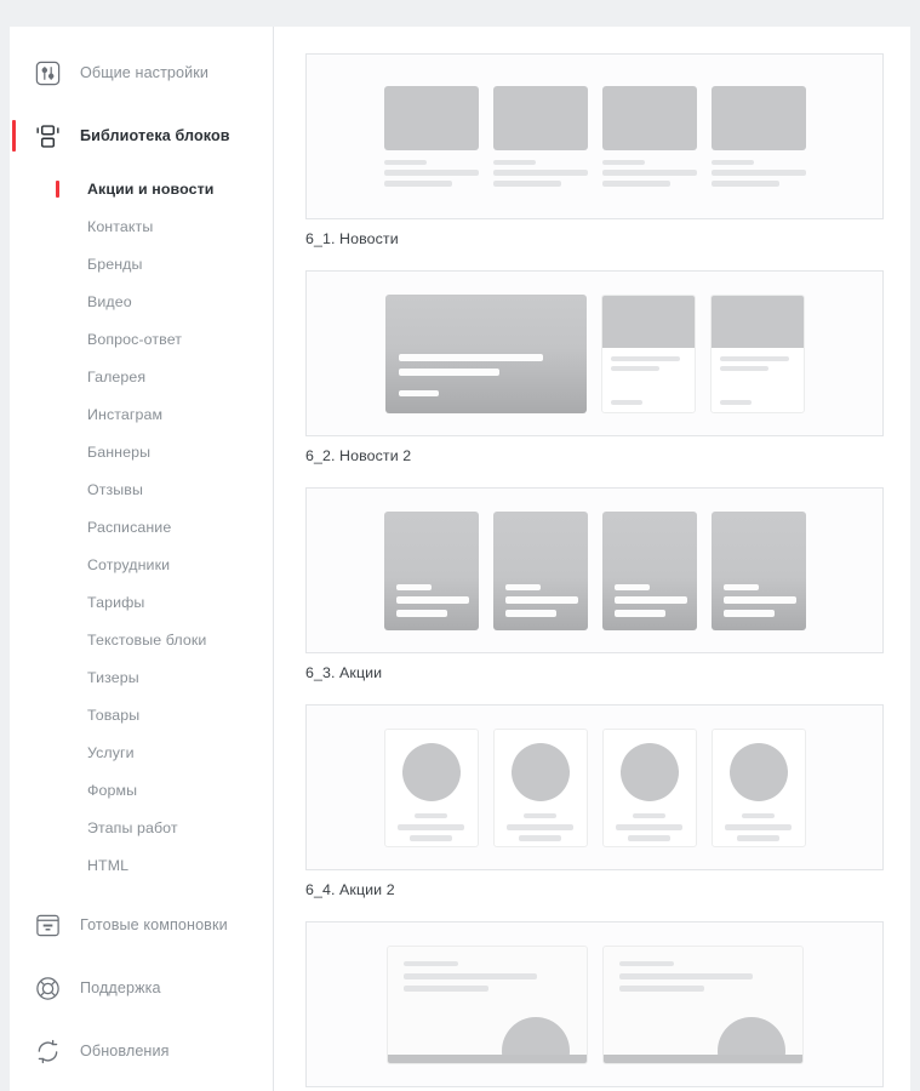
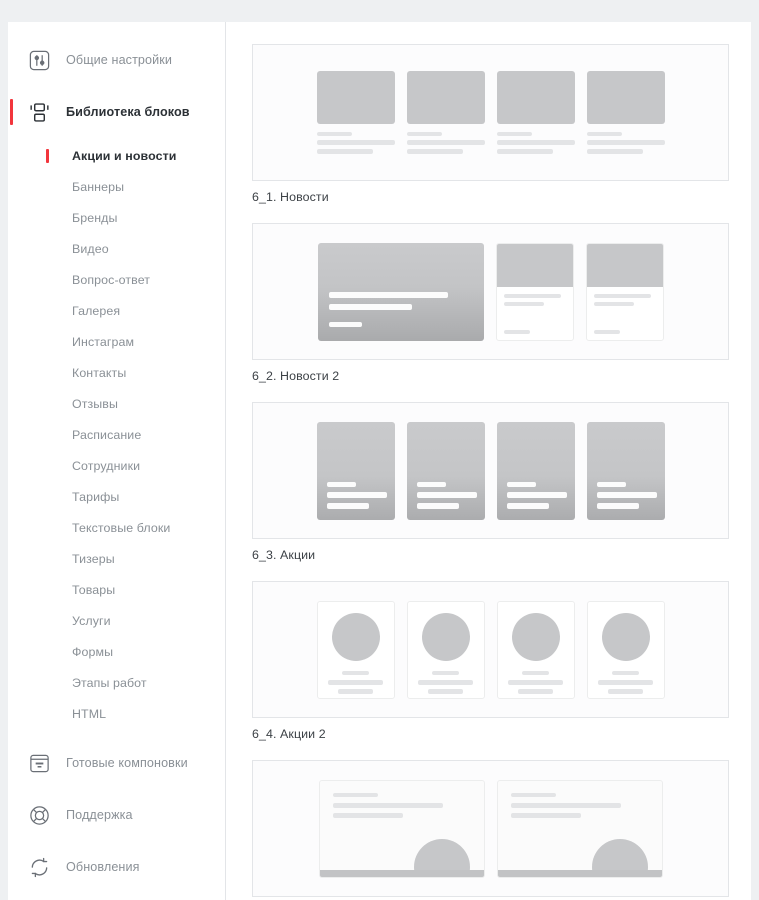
  Общие настройки
  Библиотека блоков
  Акции и новости
- Контакты
+ Баннеры
  Бренды
  Видео
  Вопрос-ответ
  Галерея
  Инстаграм
- Баннеры
+ Контакты
  Отзывы
  Расписание
  Сотрудники
  Тарифы
  Текстовые блоки
  Тизеры
  Товары
  Услуги
  Формы
  Этапы работ
  HTML
  Готовые компоновки
  Поддержка
  Обновления
  6_1. Новости
  6_2. Новости 2
  6_3. Акции
  6_4. Акции 2
